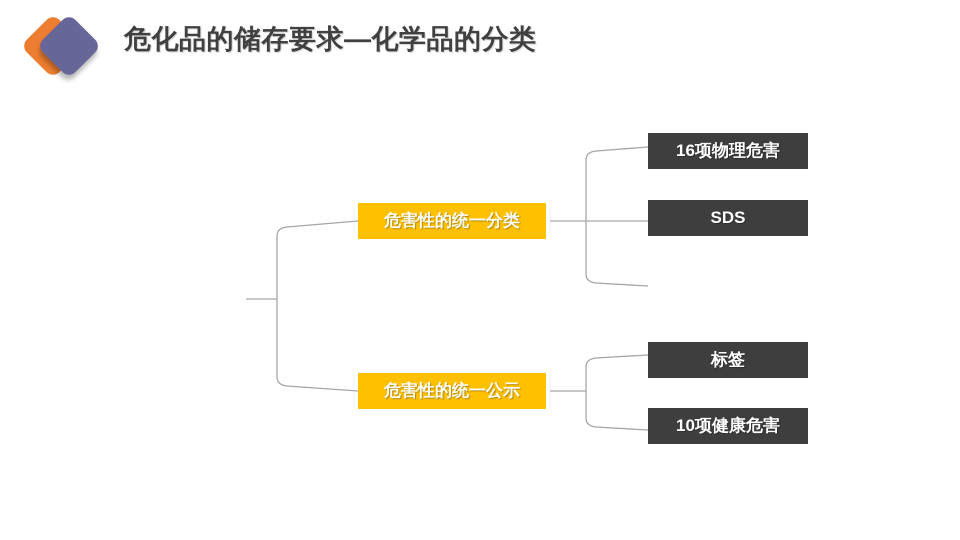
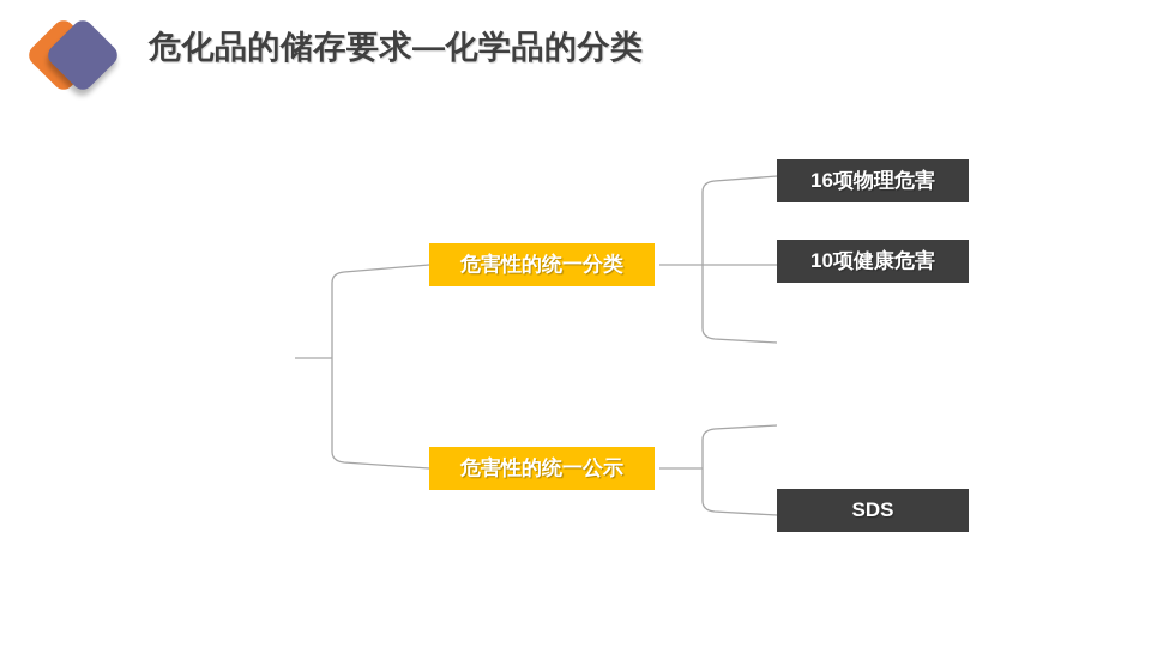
  危化品的储存要求—化学品的分类
  危害性的统一分类
  危害性的统一公示
  16项物理危害
- SDS
+ 10项健康危害
- 标签
- 10项健康危害
+ SDS
